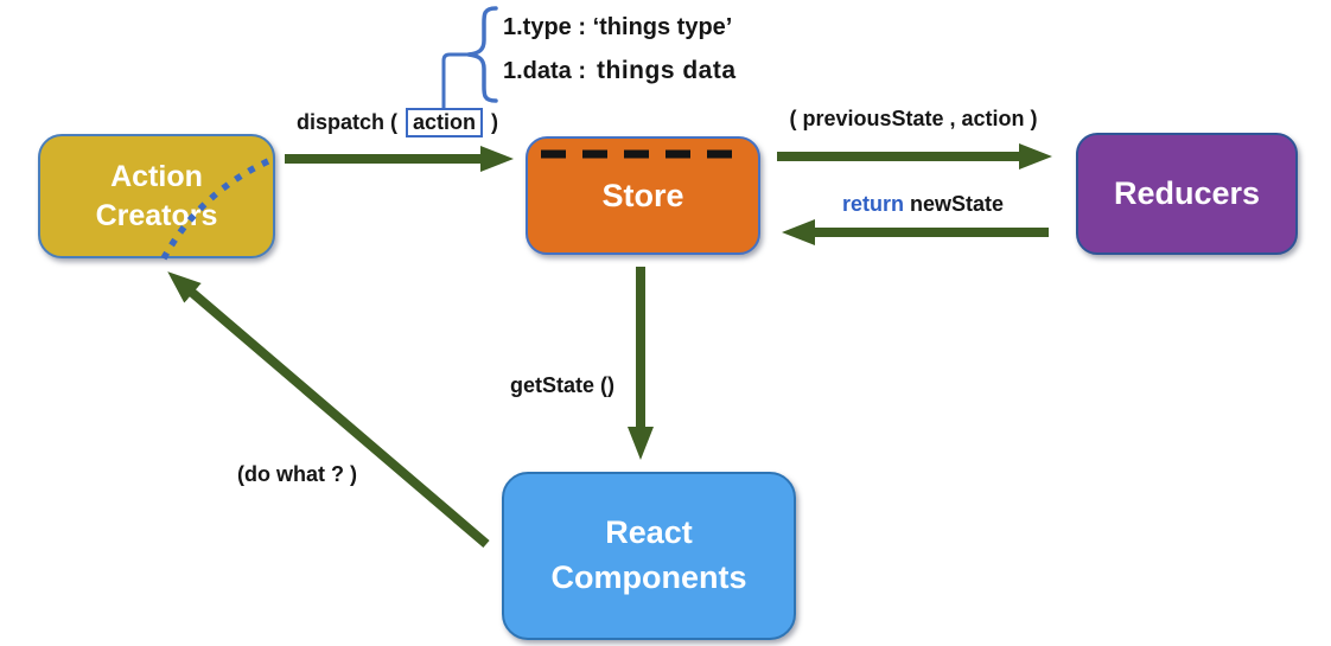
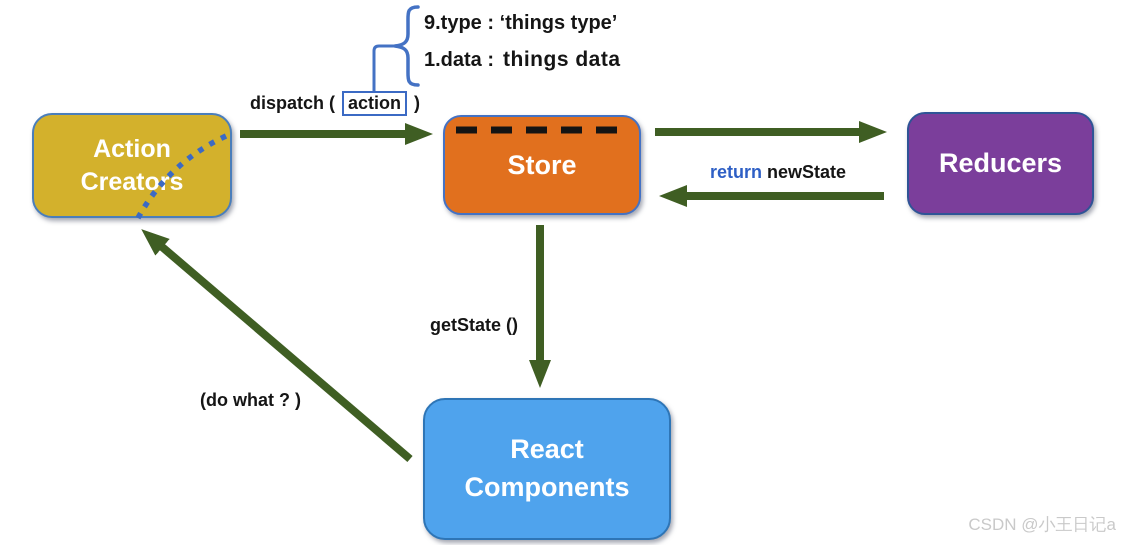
  Action
  Creators
  Store
  Reducers
  React
  Components
  dispatch ( action )
- ( previousState , action )
  return newState
  getState ()
  (do what ? )
- 1.type : ‘things type’
+ 9.type : ‘things type’
  1.data : things data
+ CSDN @小王日记a
